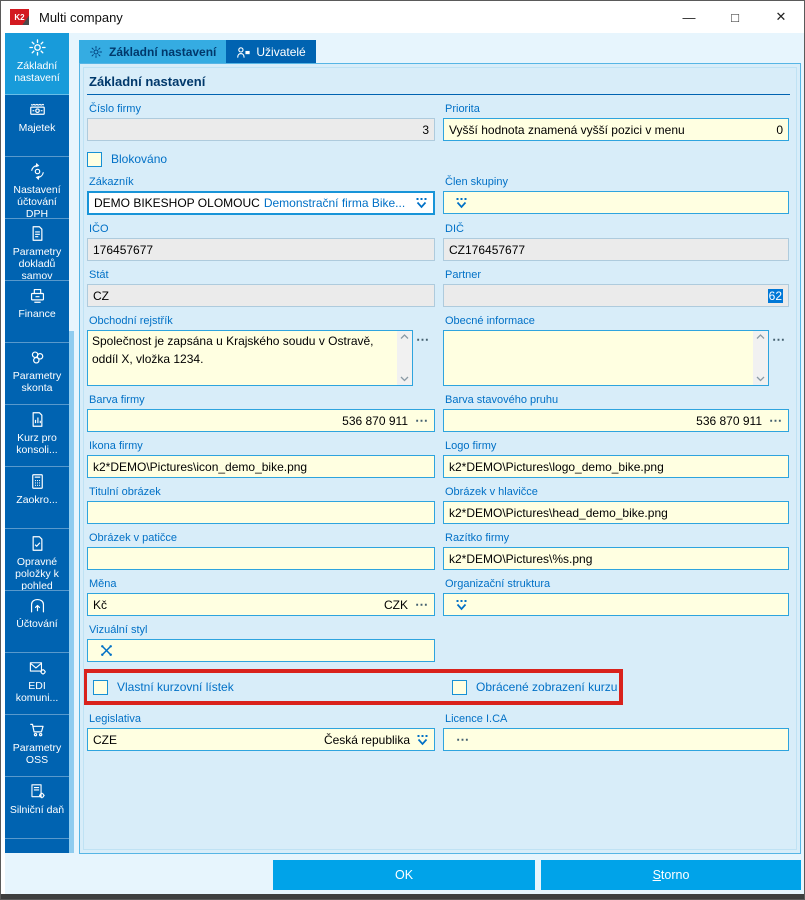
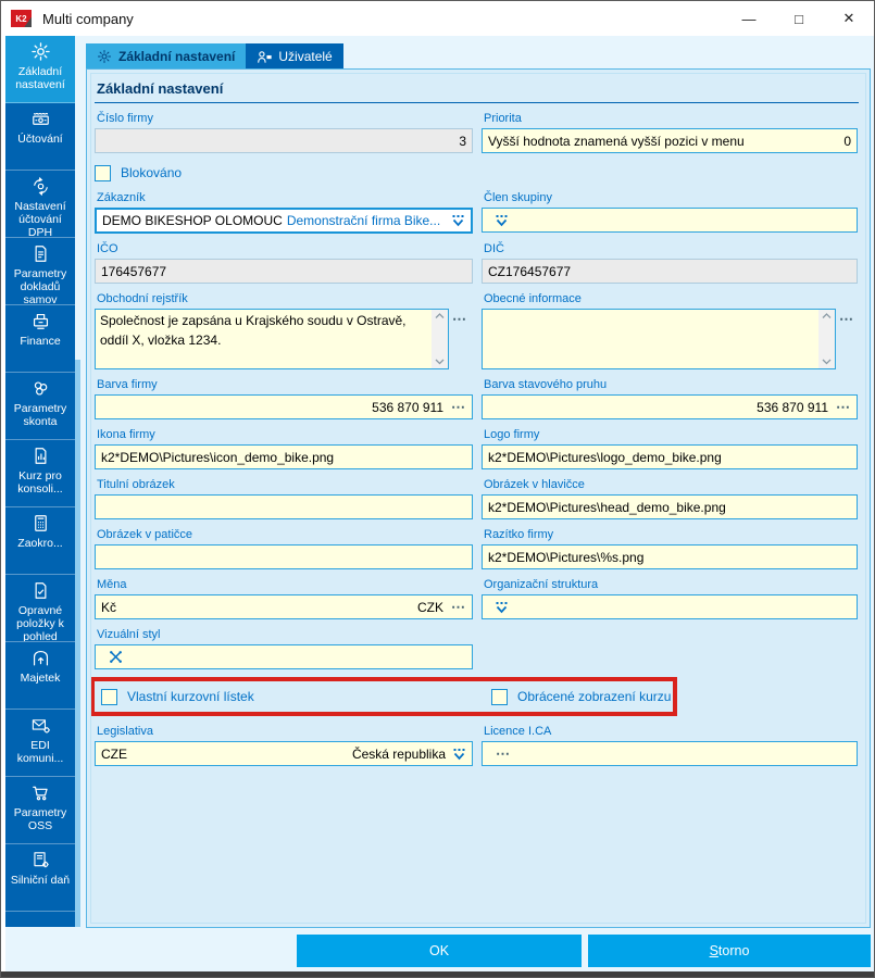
  K2
  Multi company
  —
  □
  ✕
  Základní nastavení
- Majetek
+ Účtování
  Nastavení účtování DPH
  Parametry dokladů samov
  Finance
  Parametry skonta
  Kurz pro konsoli...
  Zaokro...
  Opravné položky k pohled
- Účtování
+ Majetek
  EDI komuni...
  Parametry OSS
  Silniční daň
  Základní nastavení
  Uživatelé
  Základní nastavení
  Číslo firmy
  3
  Priorita
  Vyšší hodnota znamená vyšší pozici v menu
  0
  Blokováno
  Zákazník
  DEMO BIKESHOP OLOMOUC
  Demonstrační firma Bike...
  Člen skupiny
  IČO
  176457677
  DIČ
  CZ176457677
- Stát
- CZ
- Partner
- 62
  Obchodní rejstřík
  Společnost je zapsána u Krajského soudu v Ostravě, oddíl X, vložka 1234.
  ⋯
  Obecné informace
  ⋯
  Barva firmy
  536 870 911
  ⋯
  Barva stavového pruhu
  536 870 911
  ⋯
  Ikona firmy
  k2*DEMO\Pictures\icon_demo_bike.png
  Logo firmy
  k2*DEMO\Pictures\logo_demo_bike.png
  Titulní obrázek
  Obrázek v hlavičce
  k2*DEMO\Pictures\head_demo_bike.png
  Obrázek v patičce
  Razítko firmy
  k2*DEMO\Pictures\%s.png
  Měna
  Kč
  CZK
  ⋯
  Organizační struktura
  Vizuální styl
  Vlastní kurzovní lístek
  Obrácené zobrazení kurzu
  Legislativa
  CZE
  Česká republika
  Licence I.CA
  ⋯
  OK
  Storno
